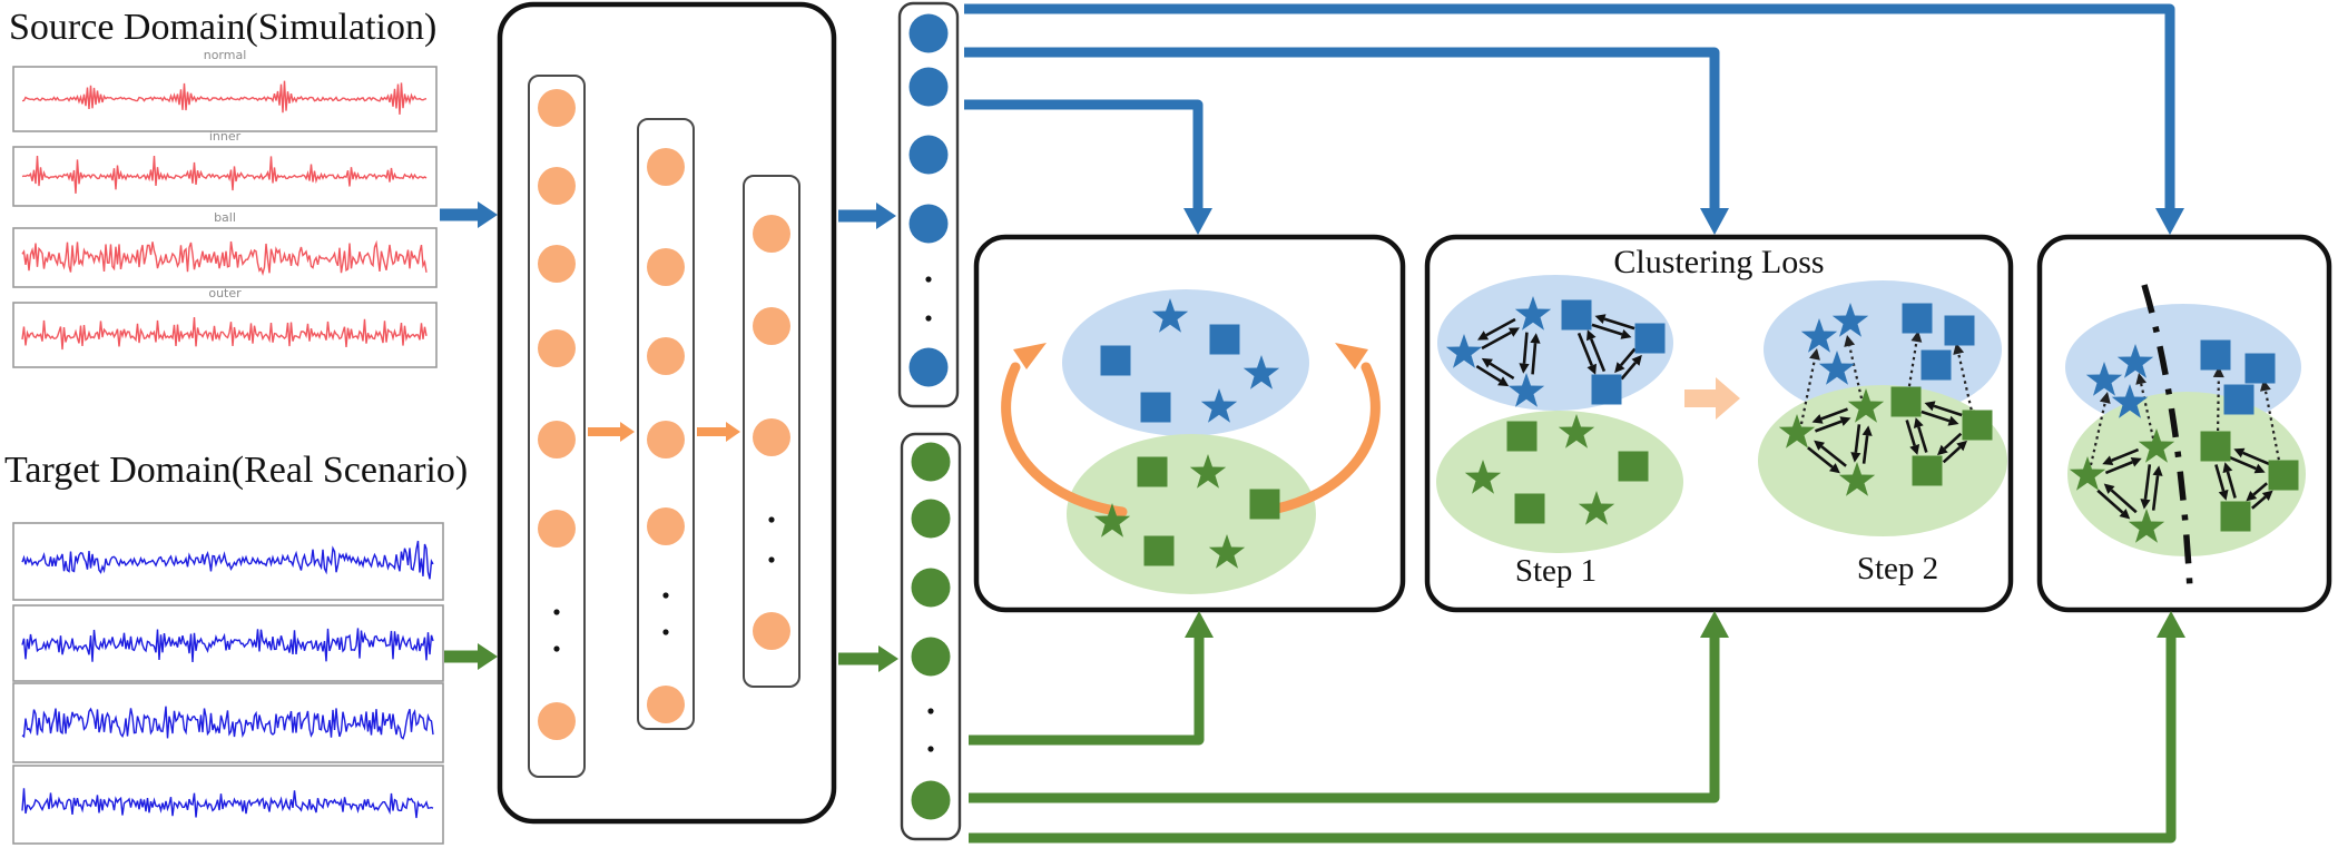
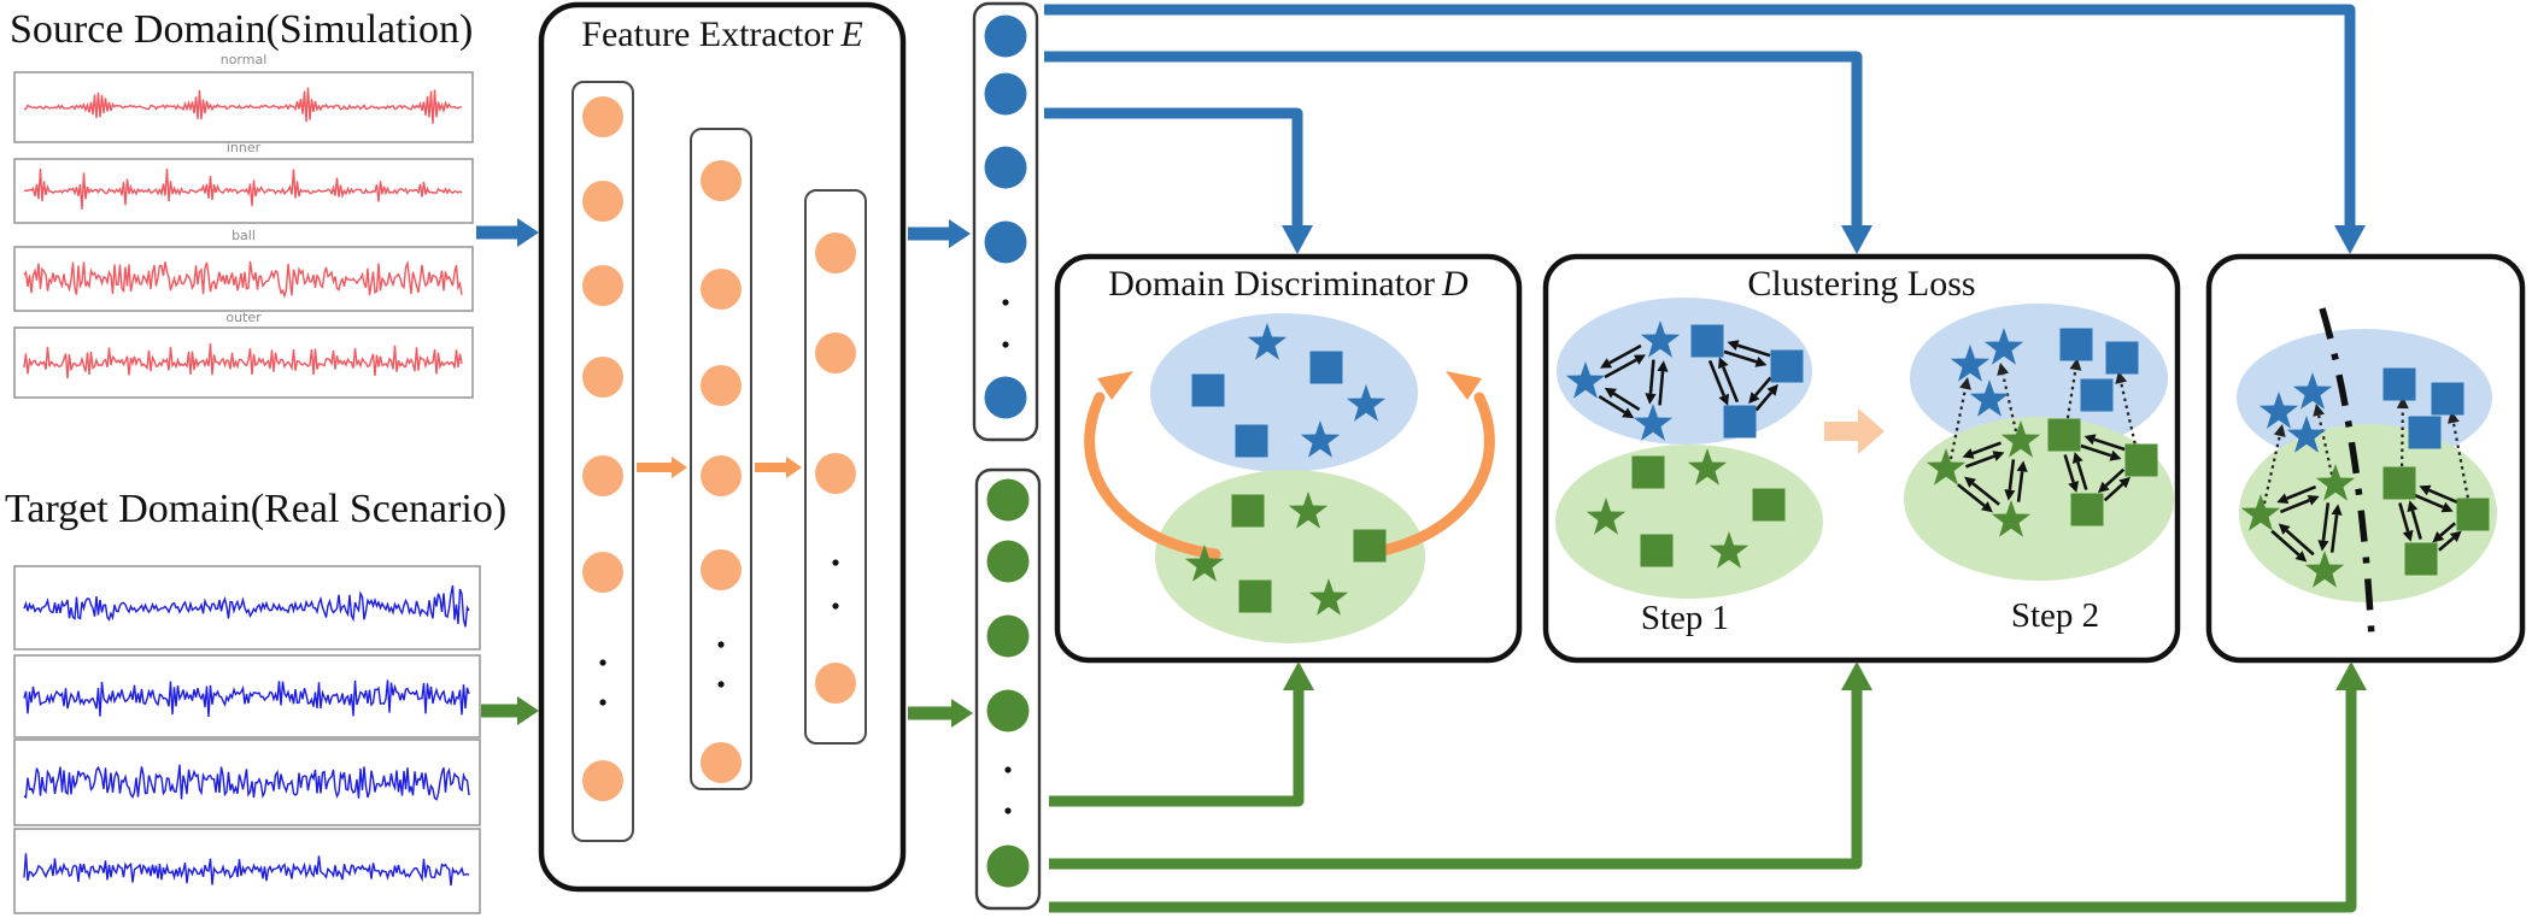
  Source Domain(Simulation)
  Target Domain(Real Scenario)
  normal
  inner
  ball
  outer
+ Feature Extractor E
+ Domain Discriminator D
  Clustering Loss
  Step 1
  Step 2
